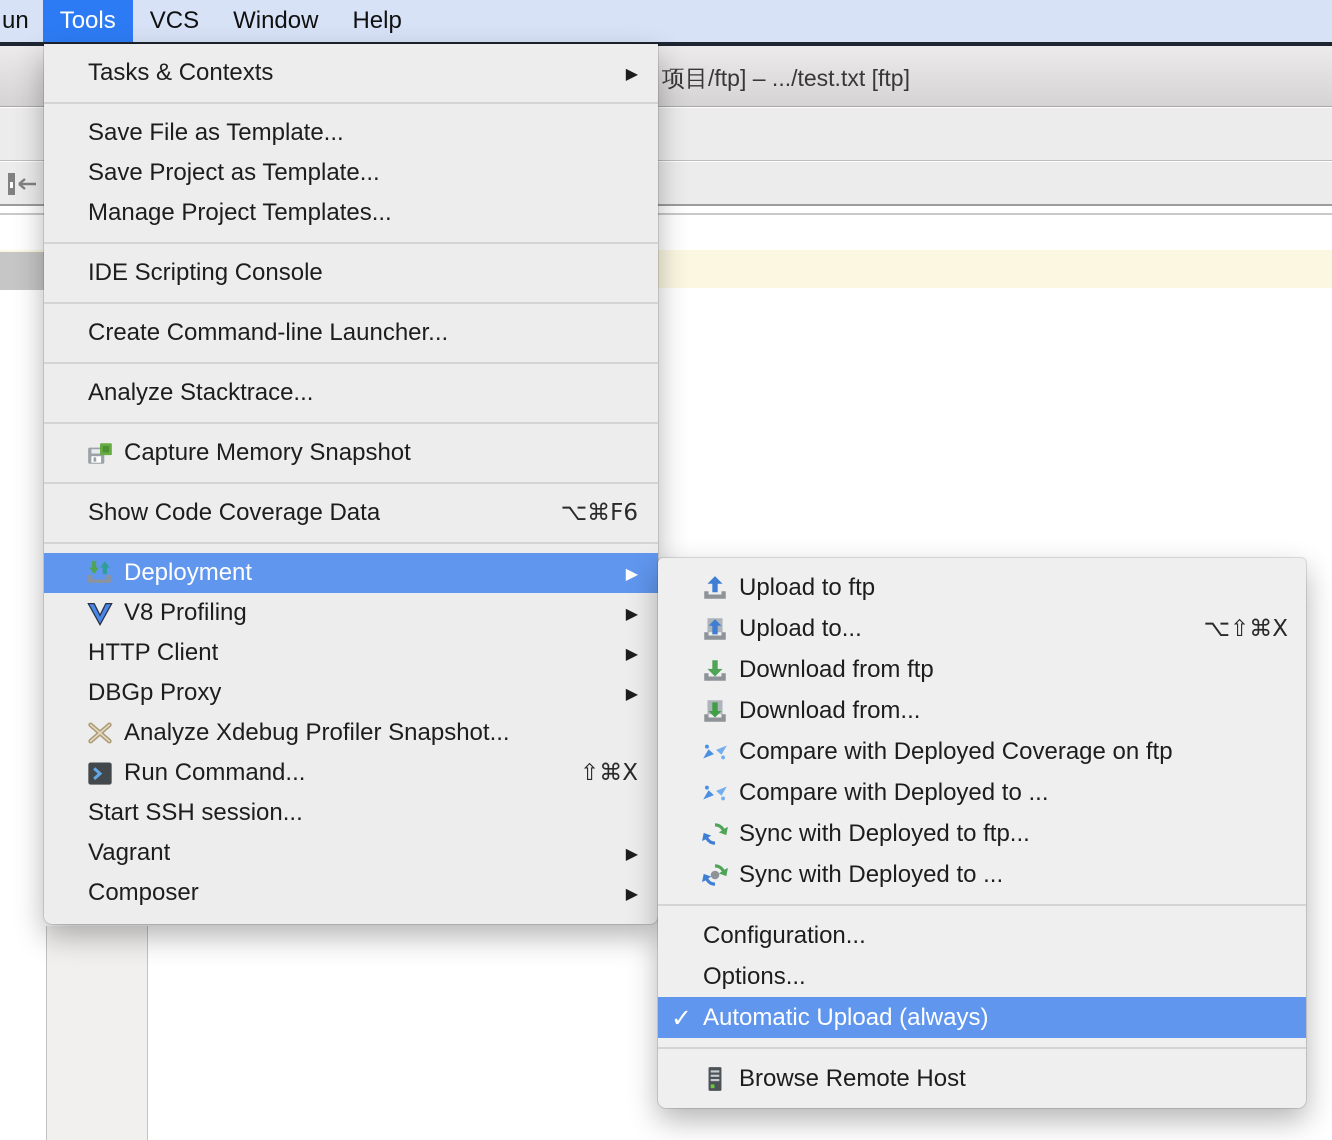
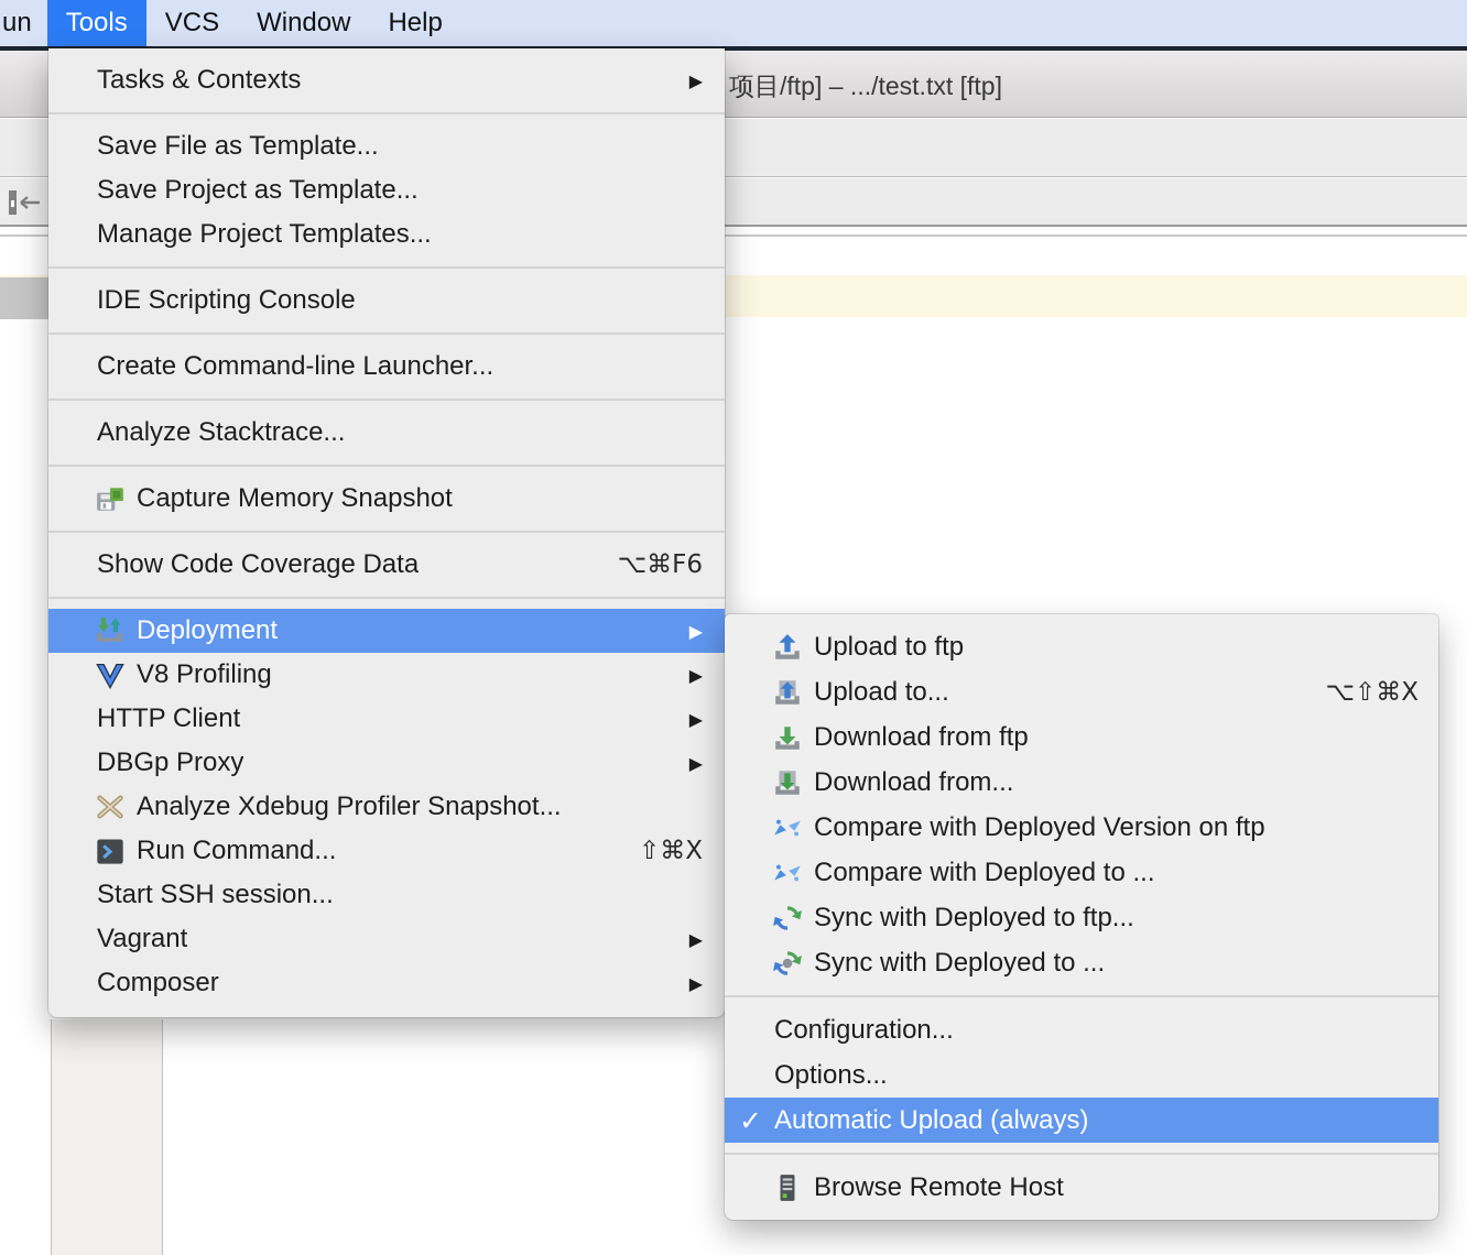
  un
  Tools
  VCS
  Window
  Help
  项目/ftp] – .../test.txt [ftp]
  Tasks & Contexts
  ▶
  Save File as Template...
  Save Project as Template...
  Manage Project Templates...
  IDE Scripting Console
  Create Command-line Launcher...
  Analyze Stacktrace...
  Capture Memory Snapshot
  Show Code Coverage Data
  ⌥⌘F6
  Deployment
  ▶
  V8 Profiling
  ▶
  HTTP Client
  ▶
  DBGp Proxy
  ▶
  Analyze Xdebug Profiler Snapshot...
  Run Command...
  ⇧⌘X
  Start SSH session...
  Vagrant
  ▶
  Composer
  ▶
  Upload to ftp
  Upload to...
  ⌥⇧⌘X
  Download from ftp
  Download from...
- Compare with Deployed Coverage on ftp
+ Compare with Deployed Version on ftp
  Compare with Deployed to ...
  Sync with Deployed to ftp...
  Sync with Deployed to ...
  Configuration...
  Options...
  ✓
  Automatic Upload (always)
  Browse Remote Host
